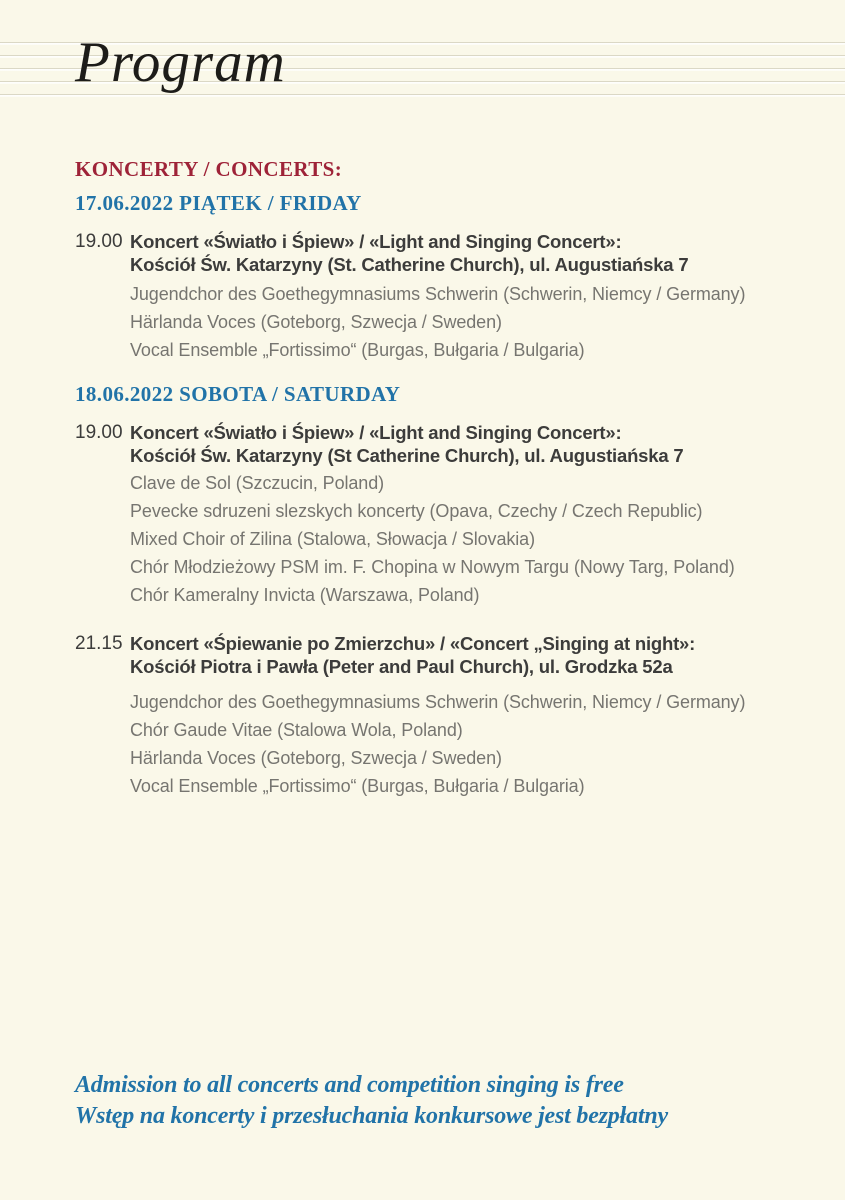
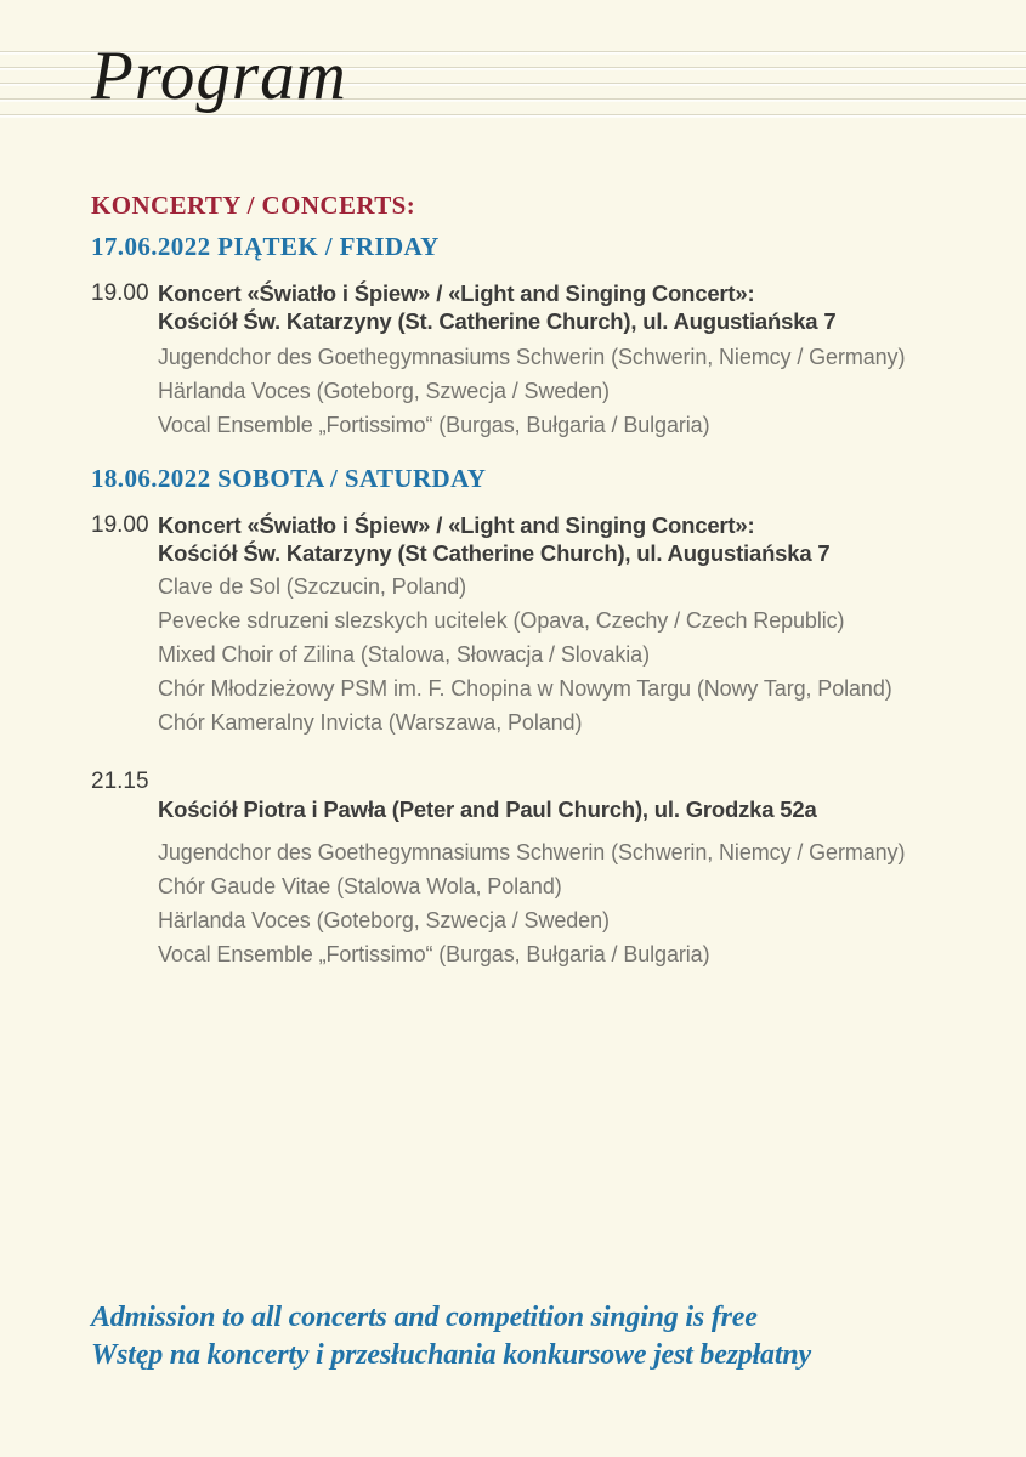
  Program
  KONCERTY / CONCERTS:
  17.06.2022 PIĄTEK / FRIDAY
  19.00
  Koncert «Światło i Śpiew» / «Light and Singing Concert»:
  Kościół Św. Katarzyny (St. Catherine Church), ul. Augustiańska 7
  Jugendchor des Goethegymnasiums Schwerin (Schwerin, Niemcy / Germany)
  Härlanda Voces (Goteborg, Szwecja / Sweden)
  Vocal Ensemble „Fortissimo“ (Burgas, Bułgaria / Bulgaria)
  18.06.2022 SOBOTA / SATURDAY
  19.00
  Koncert «Światło i Śpiew» / «Light and Singing Concert»:
  Kościół Św. Katarzyny (St Catherine Church), ul. Augustiańska 7
  Clave de Sol (Szczucin, Poland)
- Pevecke sdruzeni slezskych koncerty (Opava, Czechy / Czech Republic)
+ Pevecke sdruzeni slezskych ucitelek (Opava, Czechy / Czech Republic)
  Mixed Choir of Zilina (Stalowa, Słowacja / Slovakia)
  Chór Młodzieżowy PSM im. F. Chopina w Nowym Targu (Nowy Targ, Poland)
  Chór Kameralny Invicta (Warszawa, Poland)
  21.15
- Koncert «Śpiewanie po Zmierzchu» / «Concert „Singing at night»:
  Kościół Piotra i Pawła (Peter and Paul Church), ul. Grodzka 52a
  Jugendchor des Goethegymnasiums Schwerin (Schwerin, Niemcy / Germany)
  Chór Gaude Vitae (Stalowa Wola, Poland)
  Härlanda Voces (Goteborg, Szwecja / Sweden)
  Vocal Ensemble „Fortissimo“ (Burgas, Bułgaria / Bulgaria)
  Admission to all concerts and competition singing is free
  Wstęp na koncerty i przesłuchania konkursowe jest bezpłatny
